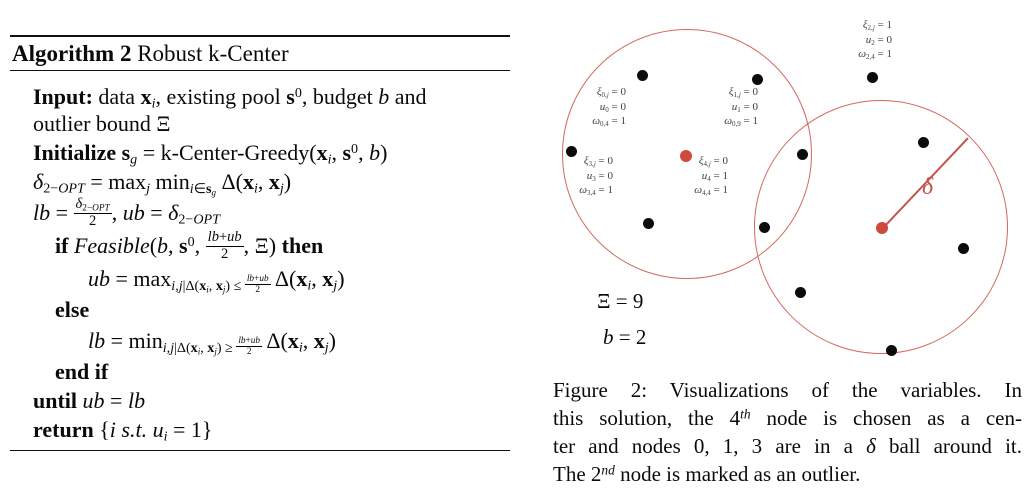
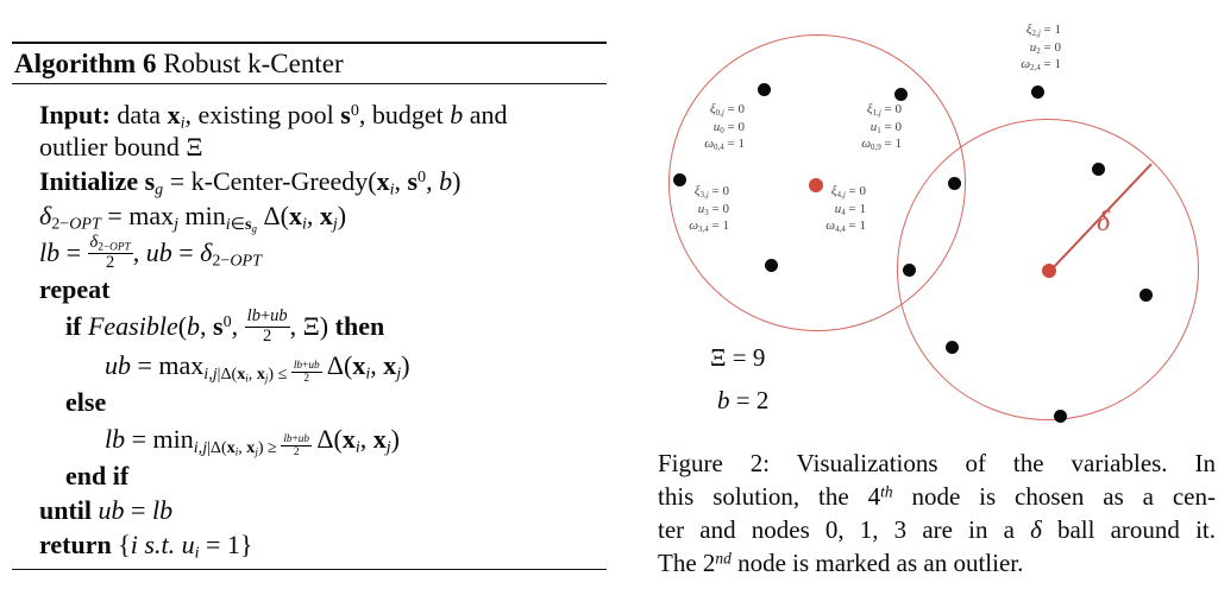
- Algorithm 2 Robust k-Center
+ Algorithm 6 Robust k-Center
  Input: data xi, existing pool s0, budget b and
  outlier bound Ξ
  Initialize sg = k-Center-Greedy(xi, s0, b)
  δ2−OPT = maxj mini∈sg Δ(xi, xj)
  lb =
  δ2−OPT
  2
  , ub = δ2−OPT
+ repeat
  if Feasible(b, s0,
  lb+ub
  2
  , Ξ) then
  ub = maxi,j|Δ(xi, xj) ≤
  lb+ub
  2
  Δ(xi, xj)
  else
  lb = mini,j|Δ(xi, xj) ≥
  lb+ub
  2
  Δ(xi, xj)
  end if
  until ub = lb
  return {i s.t. ui = 1}
  δ
  ξ0,j = 0
  u0 = 0
  ω0,4 = 1
  ξ1,j = 0
  u1 = 0
  ω0,9 = 1
  ξ2,j = 1
  u2 = 0
  ω2,4 = 1
  ξ3,j = 0
  u3 = 0
  ω3,4 = 1
  ξ4,j = 0
  u4 = 1
  ω4,4 = 1
  Ξ = 9
  b = 2
  Figure 2: Visualizations of the variables. In
  this solution, the 4th node is chosen as a cen-
  ter and nodes 0, 1, 3 are in a δ ball around it.
  The 2nd node is marked as an outlier.
